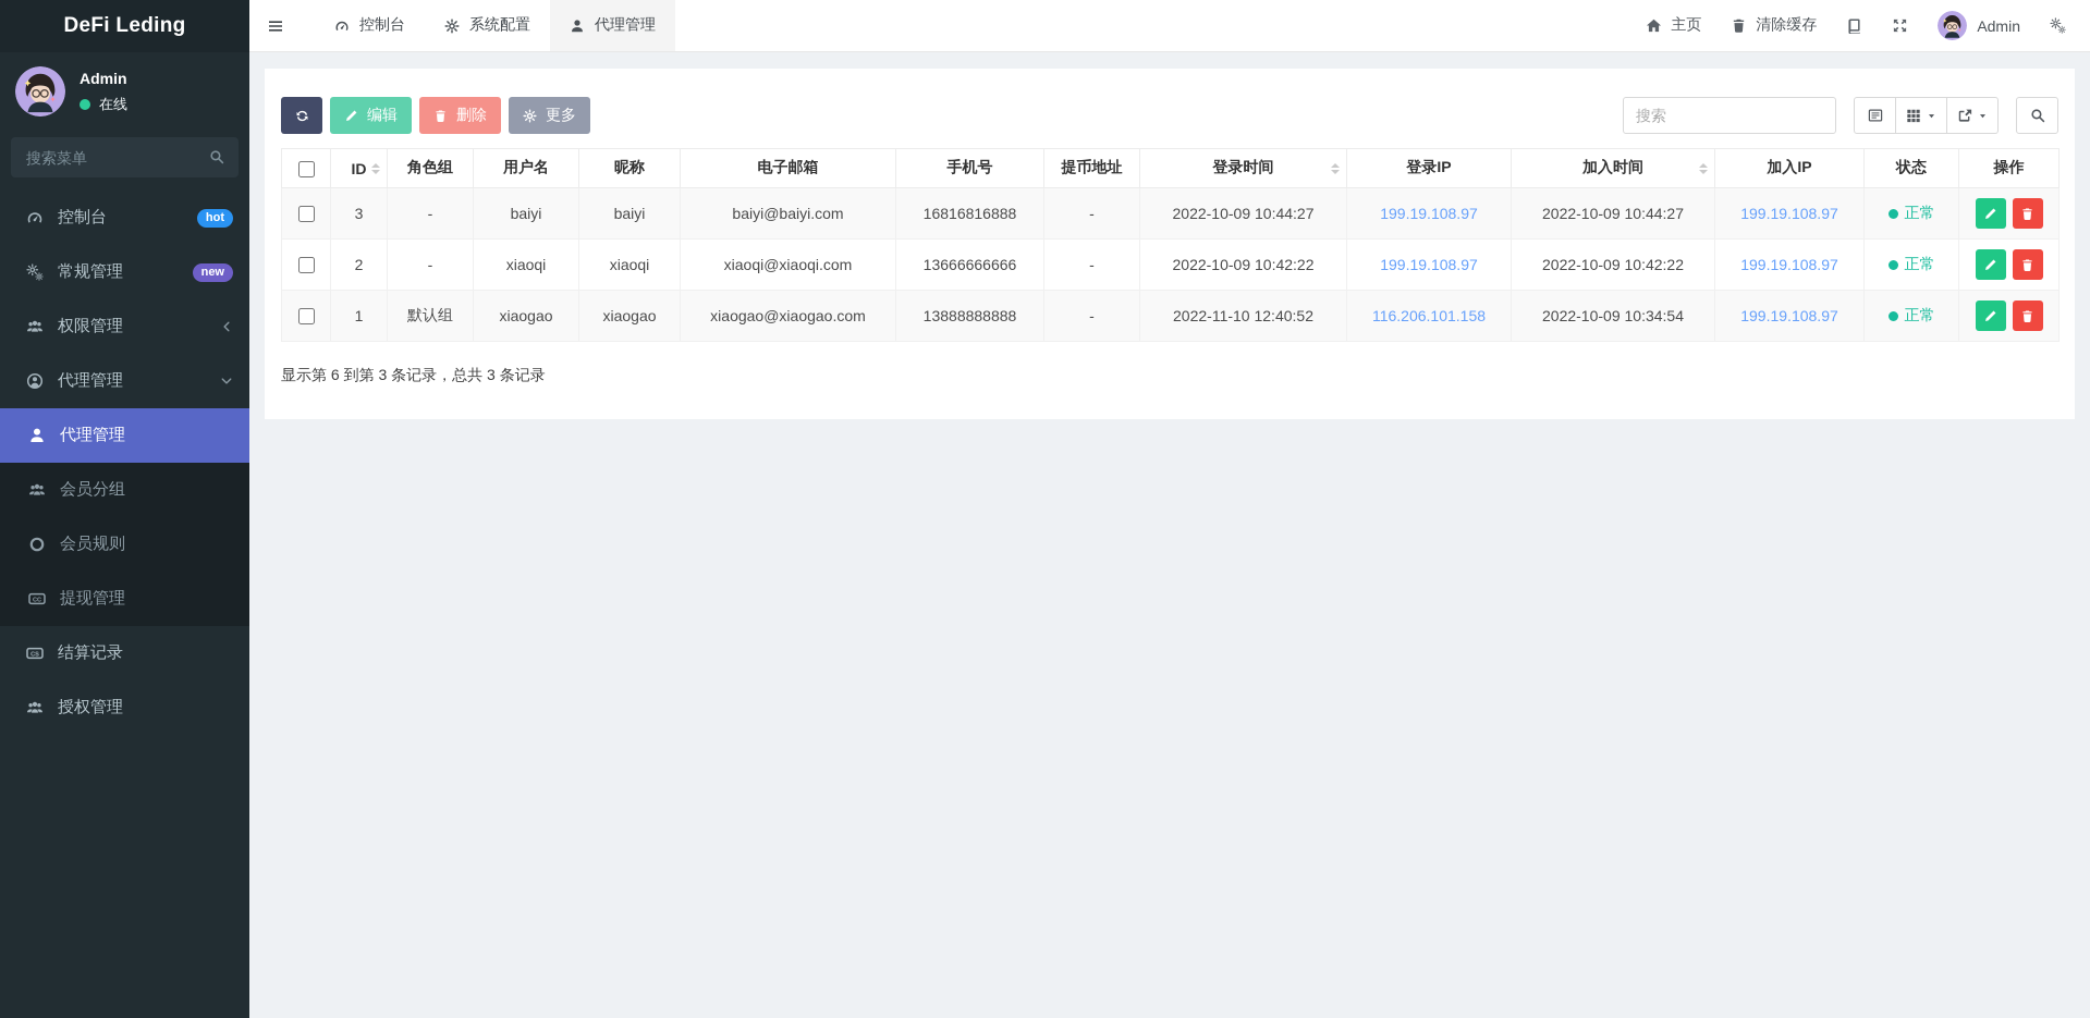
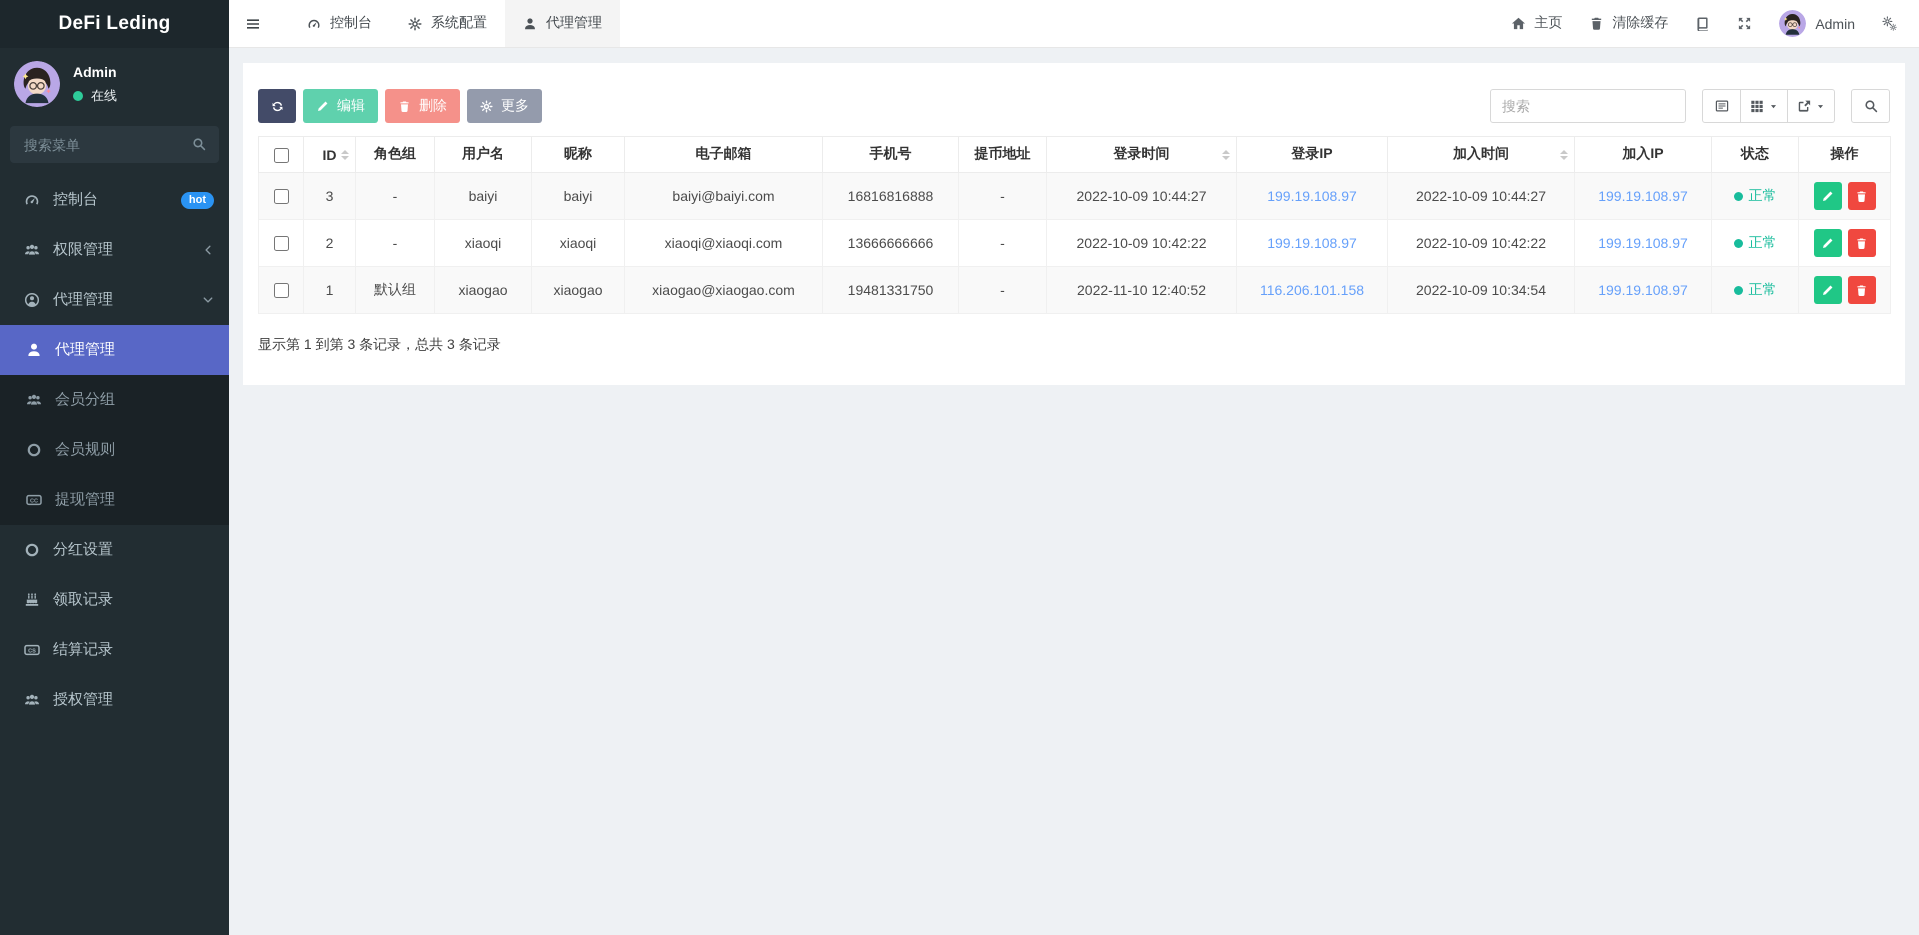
  DeFi Leding
  Admin
  在线
  搜索菜单
  控制台
  hot
- 常规管理
- new
  权限管理
  代理管理
  代理管理
  会员分组
  会员规则
  提现管理
+ 分红设置
+ 领取记录
  结算记录
  授权管理
  控制台
  系统配置
  代理管理
  主页
  清除缓存
  Admin
  编辑
  删除
  更多
  搜索
  	ID	角色组	用户名	昵称	电子邮箱	手机号	提币地址	登录时间	登录IP	加入时间	加入IP	状态	操作
  	3	-	baiyi	baiyi	baiyi@baiyi.com	16816816888	-	2022-10-09 10:44:27	199.19.108.97	2022-10-09 10:44:27	199.19.108.97	正常
  	2	-	xiaoqi	xiaoqi	xiaoqi@xiaoqi.com	13666666666	-	2022-10-09 10:42:22	199.19.108.97	2022-10-09 10:42:22	199.19.108.97	正常
- 	1	默认组	xiaogao	xiaogao	xiaogao@xiaogao.com	13888888888	-	2022-11-10 12:40:52	116.206.101.158	2022-10-09 10:34:54	199.19.108.97	正常
+ 	1	默认组	xiaogao	xiaogao	xiaogao@xiaogao.com	19481331750	-	2022-11-10 12:40:52	116.206.101.158	2022-10-09 10:34:54	199.19.108.97	正常
- 显示第 6 到第 3 条记录，总共 3 条记录
+ 显示第 1 到第 3 条记录，总共 3 条记录
